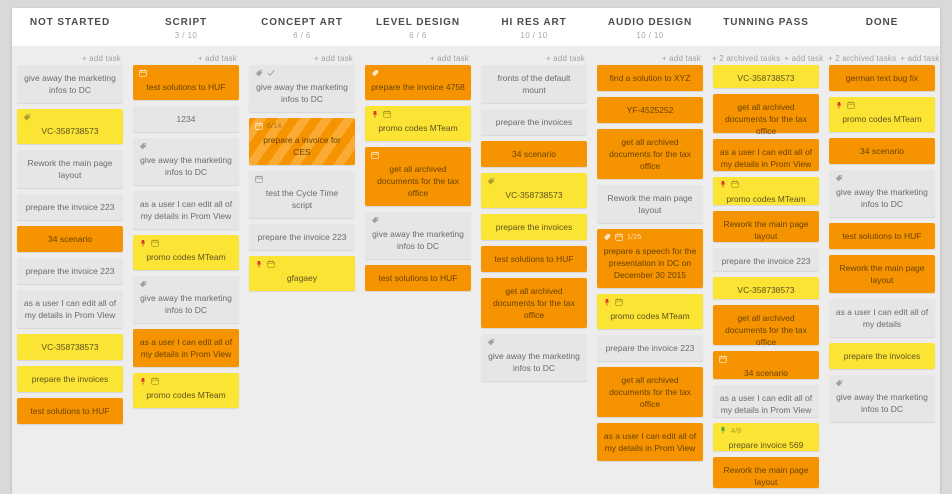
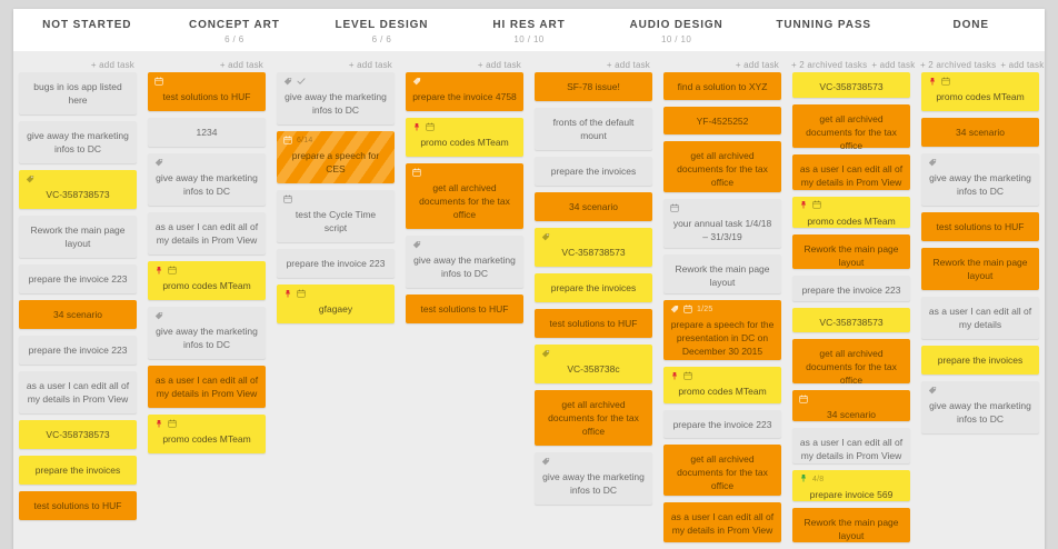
  NOT STARTED
- SCRIPT
- 3 / 10
  CONCEPT ART
  6 / 6
  LEVEL DESIGN
  6 / 6
  HI RES ART
  10 / 10
  AUDIO DESIGN
  10 / 10
  TUNNING PASS
  DONE
  + add task
  + add task
  + add task
  + add task
  + add task
  + add task
  + 2 archived tasks + add task
  + 2 archived tasks + add task
+ bugs in ios app listed here
  give away the marketing infos to DC
  VC-358738573
  Rework the main page layout
  prepare the invoice 223
  34 scenario
  prepare the invoice 223
  as a user I can edit all of my details in Prom View
  VC-358738573
  prepare the invoices
  test solutions to HUF
  test solutions to HUF
  1234
  give away the marketing infos to DC
  as a user I can edit all of my details in Prom View
  promo codes MTeam
  give away the marketing infos to DC
  as a user I can edit all of my details in Prom View
  promo codes MTeam
  give away the marketing infos to DC
- prepare a invoice for CES
+ prepare a speech for CES
  test the Cycle Time script
  prepare the invoice 223
  gfagaey
  prepare the invoice 4758
  promo codes MTeam
  get all archived documents for the tax office
  give away the marketing infos to DC
  test solutions to HUF
+ SF-78 issue!
  fronts of the default mount
  prepare the invoices
  34 scenario
  VC-358738573
  prepare the invoices
  test solutions to HUF
+ VC-358738c
  get all archived documents for the tax office
  give away the marketing infos to DC
  find a solution to XYZ
  YF-4525252
  get all archived documents for the tax office
+ your annual task 1/4/18 – 31/3/19
  Rework the main page layout
  prepare a speech for the presentation in DC on December 30 2015
  promo codes MTeam
  prepare the invoice 223
  get all archived documents for the tax office
  as a user I can edit all of my details in Prom View
  VC-358738573
  get all archived documents for the tax office
  as a user I can edit all of my details in Prom View
  promo codes MTeam
  Rework the main page layout
  prepare the invoice 223
  VC-358738573
  get all archived documents for the tax office
  34 scenario
  as a user I can edit all of my details in Prom View
  prepare invoice 569
  Rework the main page layout
- german text bug fix
  promo codes MTeam
  34 scenario
  give away the marketing infos to DC
  test solutions to HUF
  Rework the main page layout
  as a user I can edit all of my details
  prepare the invoices
  give away the marketing infos to DC
